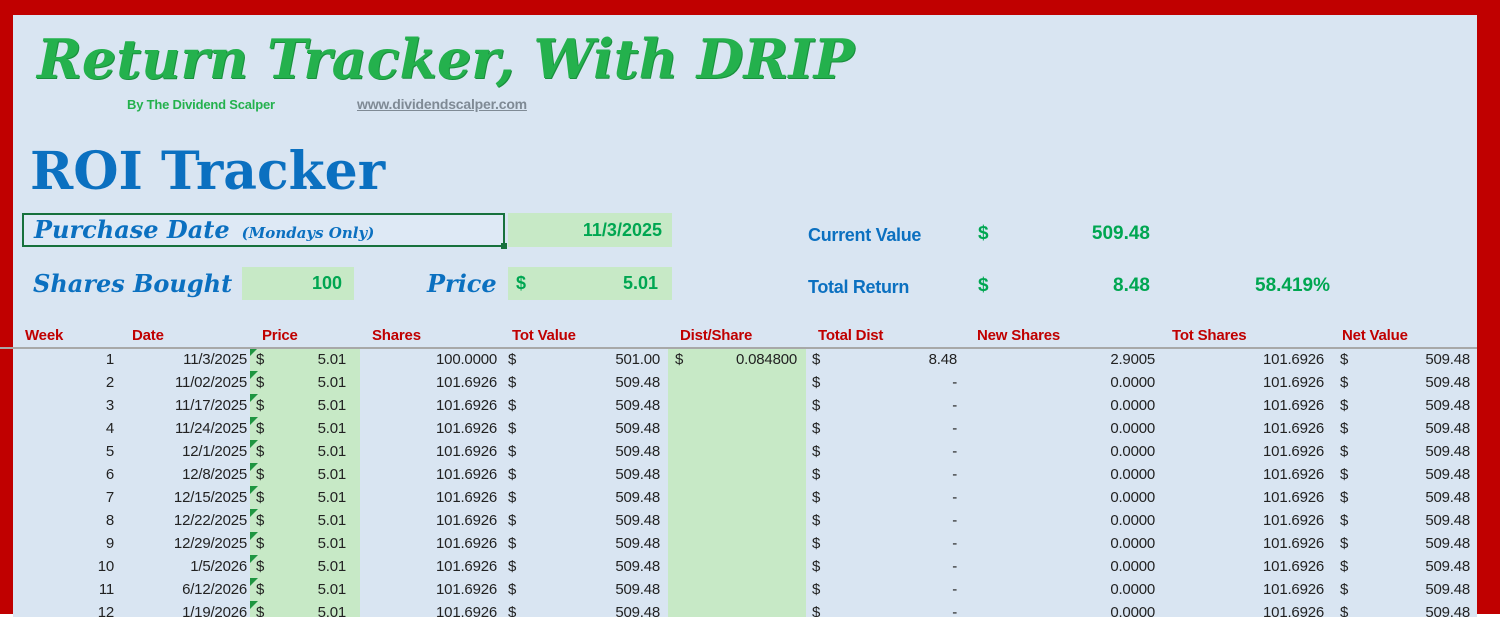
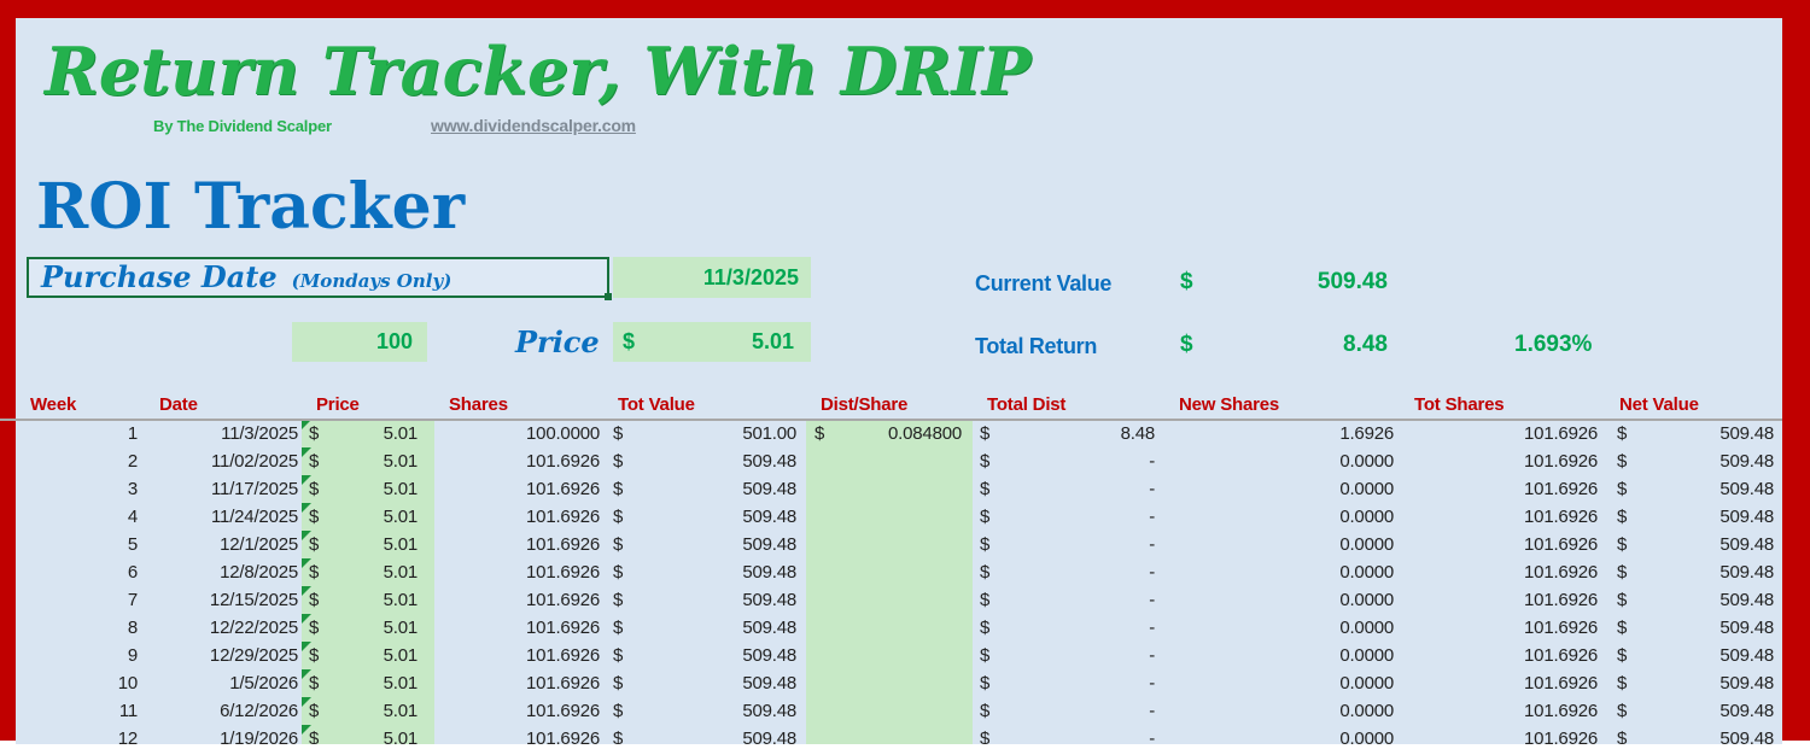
  Return Tracker, With DRIP
  By The Dividend Scalper
  www.dividendscalper.com
  ROI Tracker
  Purchase Date
  (Mondays Only)
  11/3/2025
- Shares Bought
  100
  Price
  $
  5.01
  Current Value
  $
  509.48
  Total Return
  $
  8.48
- 58.419%
+ 1.693%
  Week
  Date
  Price
  Shares
  Tot Value
  Dist/Share
  Total Dist
  New Shares
  Tot Shares
  Net Value
  1
  11/3/2025
  $
  5.01
  100.0000
  $
  501.00
  $
  0.084800
  $
  8.48
- 2.9005
+ 1.6926
  101.6926
  $
  509.48
  2
  11/02/2025
  $
  5.01
  101.6926
  $
  509.48
  $
  -
  0.0000
  101.6926
  $
  509.48
  3
  11/17/2025
  $
  5.01
  101.6926
  $
  509.48
  $
  -
  0.0000
  101.6926
  $
  509.48
  4
  11/24/2025
  $
  5.01
  101.6926
  $
  509.48
  $
  -
  0.0000
  101.6926
  $
  509.48
  5
  12/1/2025
  $
  5.01
  101.6926
  $
  509.48
  $
  -
  0.0000
  101.6926
  $
  509.48
  6
  12/8/2025
  $
  5.01
  101.6926
  $
  509.48
  $
  -
  0.0000
  101.6926
  $
  509.48
  7
  12/15/2025
  $
  5.01
  101.6926
  $
  509.48
  $
  -
  0.0000
  101.6926
  $
  509.48
  8
  12/22/2025
  $
  5.01
  101.6926
  $
  509.48
  $
  -
  0.0000
  101.6926
  $
  509.48
  9
  12/29/2025
  $
  5.01
  101.6926
  $
  509.48
  $
  -
  0.0000
  101.6926
  $
  509.48
  10
  1/5/2026
  $
  5.01
  101.6926
  $
  509.48
  $
  -
  0.0000
  101.6926
  $
  509.48
  11
  6/12/2026
  $
  5.01
  101.6926
  $
  509.48
  $
  -
  0.0000
  101.6926
  $
  509.48
  12
  1/19/2026
  $
  5.01
  101.6926
  $
  509.48
  $
  -
  0.0000
  101.6926
  $
  509.48
